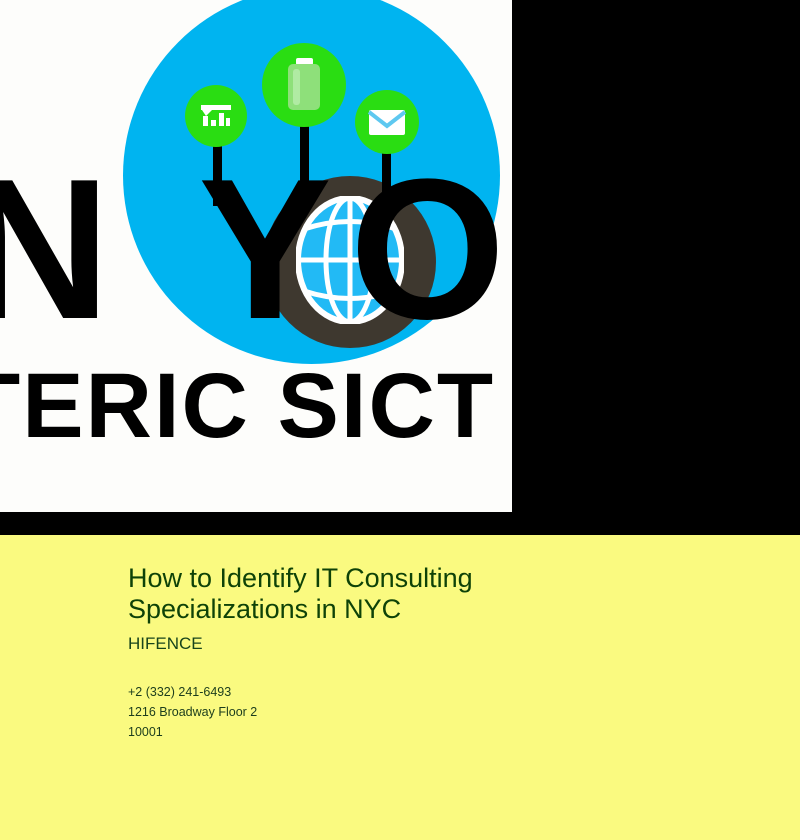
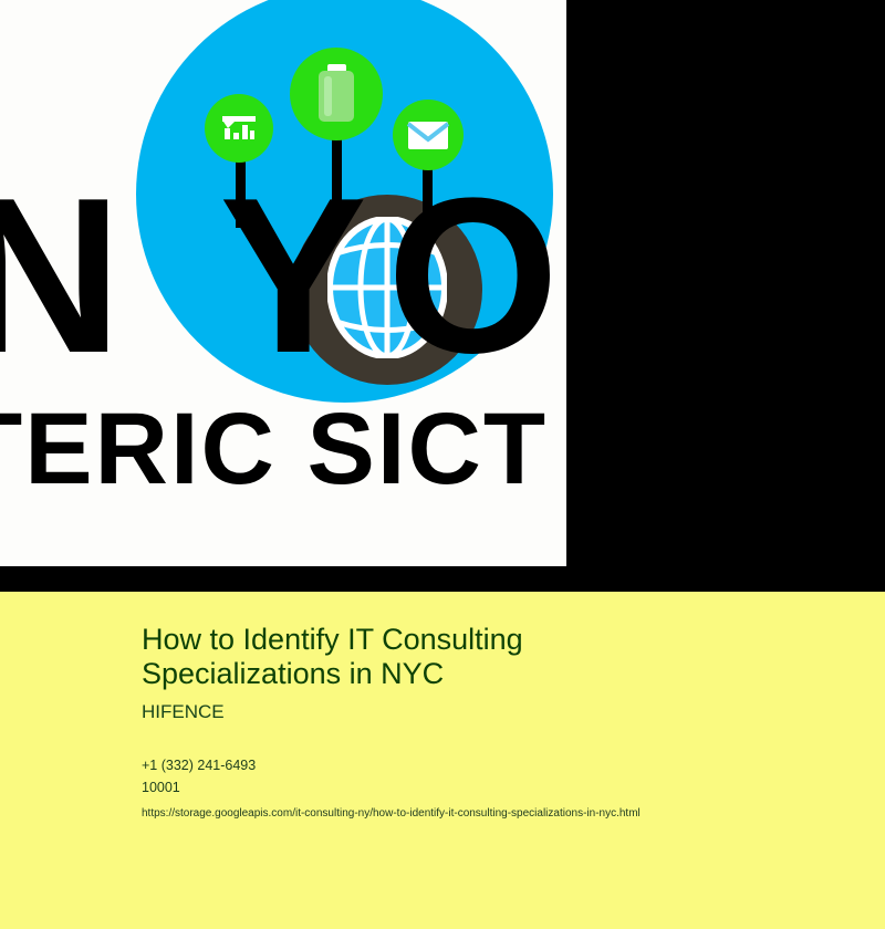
  N YO
  ERIC SICT
  How to Identify IT Consulting Specializations in NYC
  HIFENCE
- +2 (332) 241-6493
+ +1 (332) 241-6493
- 1216 Broadway Floor 2
  10001
+ https://storage.googleapis.com/it-consulting-ny/how-to-identify-it-consulting-specializations-in-nyc.html
